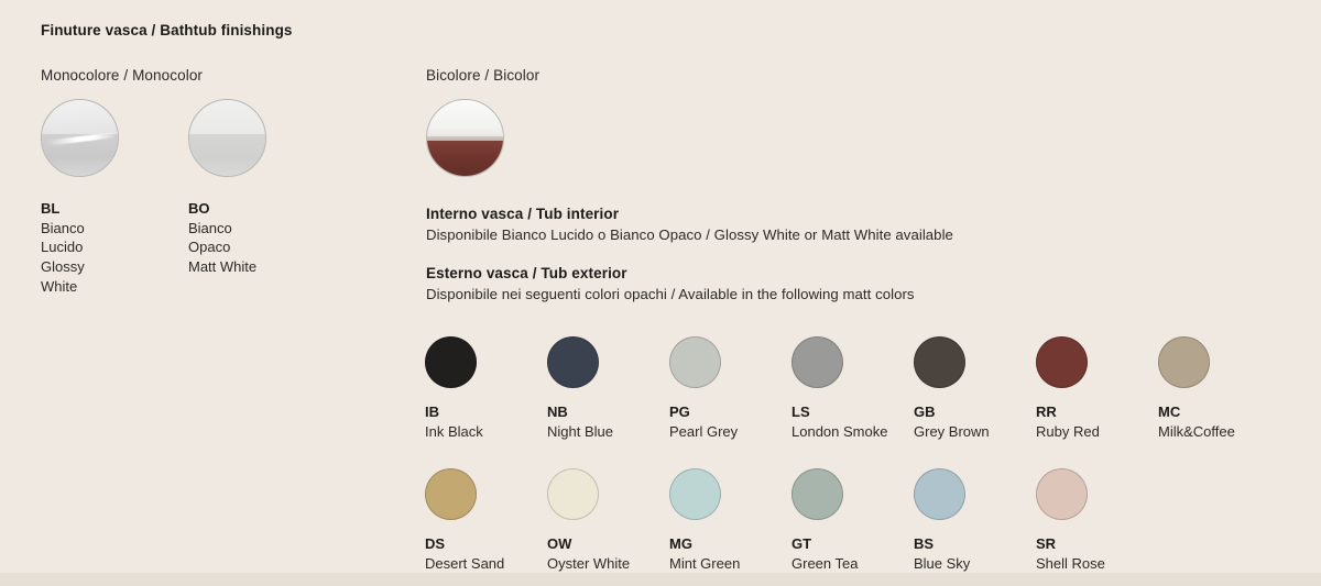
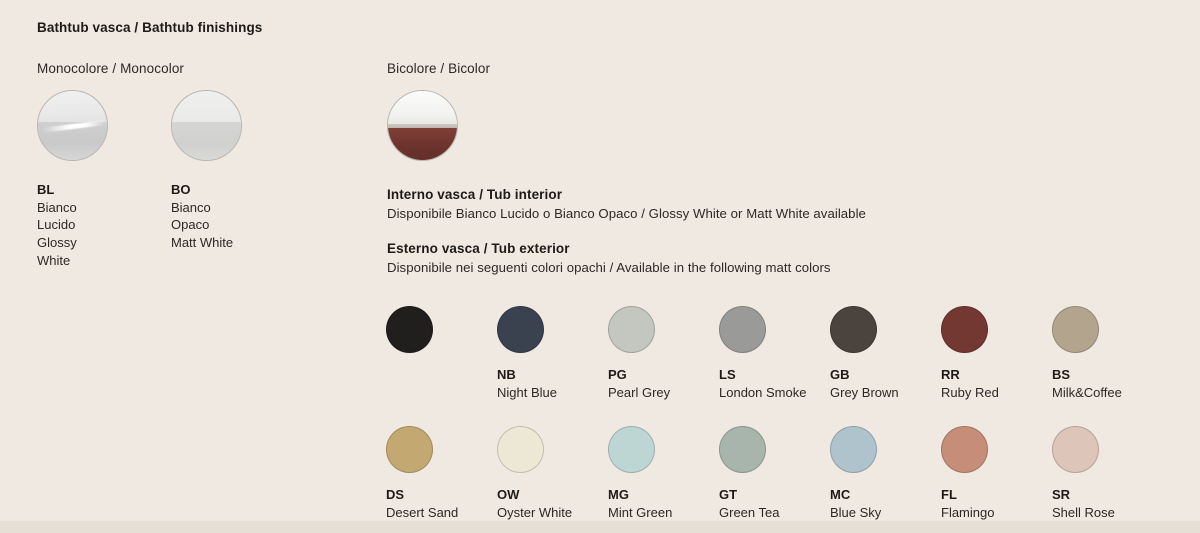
- Finuture vasca / Bathtub finishings
+ Bathtub vasca / Bathtub finishings
  Monocolore / Monocolor
  BL
  Bianco Lucido
  Glossy White
  BO
  Bianco Opaco
  Matt White
  Bicolore / Bicolor
  Interno vasca / Tub interior
  Disponibile Bianco Lucido o Bianco Opaco / Glossy White or Matt White available
  Esterno vasca / Tub exterior
  Disponibile nei seguenti colori opachi / Available in the following matt colors
- IB
- Ink Black
  NB
  Night Blue
  PG
  Pearl Grey
  LS
  London Smoke
  GB
  Grey Brown
  RR
  Ruby Red
- MC
+ BS
  Milk&Coffee
  DS
  Desert Sand
  OW
  Oyster White
  MG
  Mint Green
  GT
  Green Tea
- BS
+ MC
  Blue Sky
+ FL
+ Flamingo
  SR
  Shell Rose
